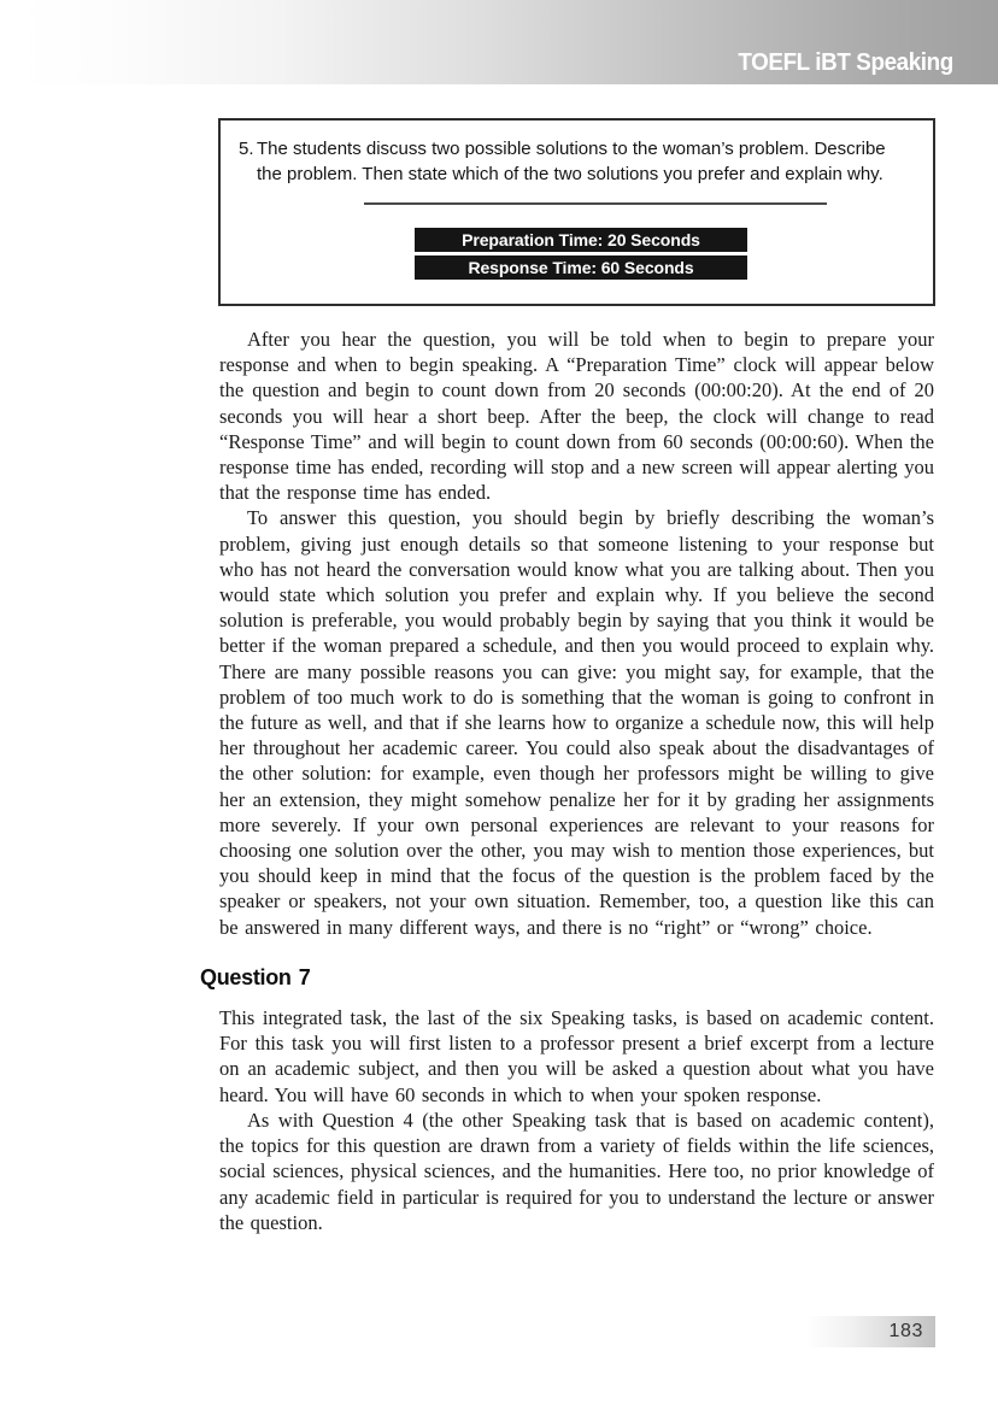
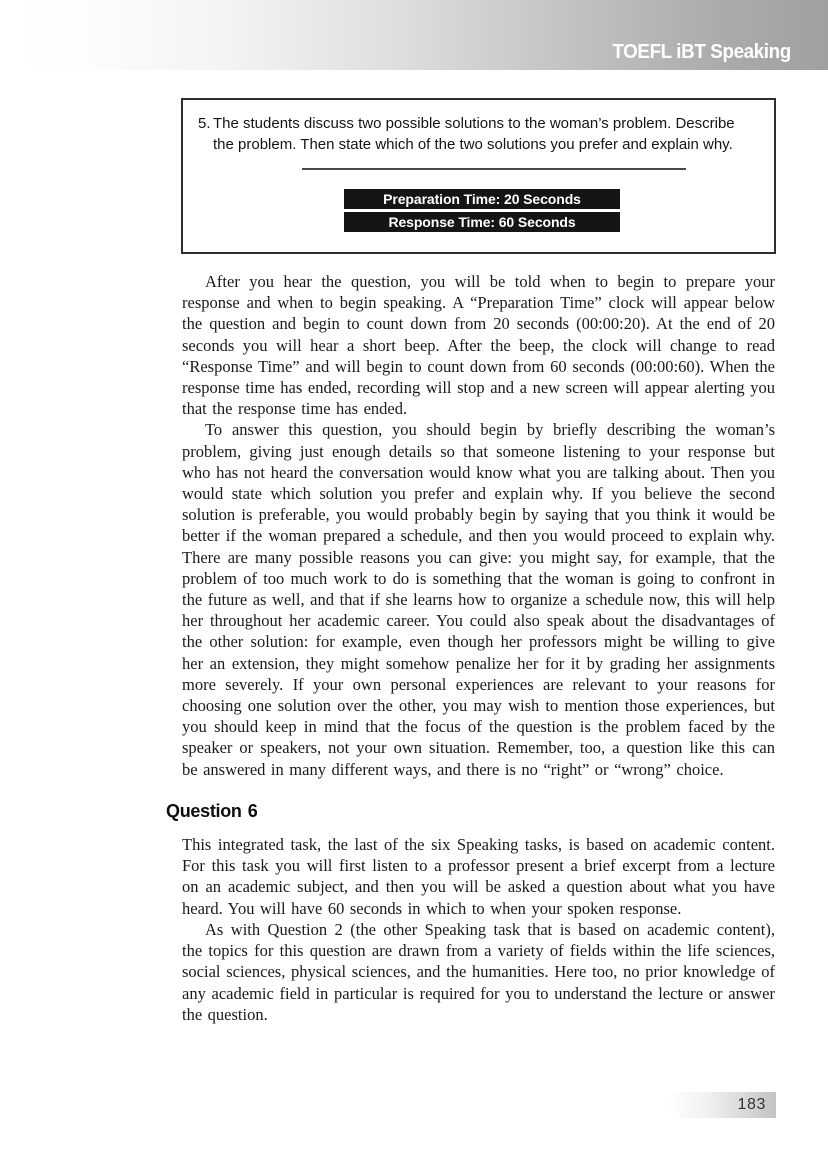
  TOEFL iBT Speaking
  5.
  The students discuss two possible solutions to the woman’s problem. Describe the problem. Then state which of the two solutions you prefer and explain why.
  Preparation Time: 20 Seconds
  Response Time: 60 Seconds
  After you hear the question, you will be told when to begin to prepare your response and when to begin speaking. A “Preparation Time” clock will appear below the question and begin to count down from 20 seconds (00:00:20). At the end of 20 seconds you will hear a short beep. After the beep, the clock will change to read “Response Time” and will begin to count down from 60 seconds (00:00:60). When the response time has ended, recording will stop and a new screen will appear alerting you that the response time has ended.
  To answer this question, you should begin by briefly describing the woman’s problem, giving just enough details so that someone listening to your response but who has not heard the conversation would know what you are talking about. Then you would state which solution you prefer and explain why. If you believe the second solution is preferable, you would probably begin by saying that you think it would be better if the woman prepared a schedule, and then you would proceed to explain why. There are many possible reasons you can give: you might say, for example, that the problem of too much work to do is something that the woman is going to confront in the future as well, and that if she learns how to organize a schedule now, this will help her throughout her academic career. You could also speak about the disadvantages of the other solution: for example, even though her professors might be willing to give her an extension, they might somehow penalize her for it by grading her assignments more severely. If your own personal experiences are relevant to your reasons for choosing one solution over the other, you may wish to mention those experiences, but you should keep in mind that the focus of the question is the problem faced by the speaker or speakers, not your own situation. Remember, too, a question like this can be answered in many different ways, and there is no “right” or “wrong” choice.
- Question 7
+ Question 6
  This integrated task, the last of the six Speaking tasks, is based on academic content. For this task you will first listen to a professor present a brief excerpt from a lecture on an academic subject, and then you will be asked a question about what you have heard. You will have 60 seconds in which to when your spoken response.
- As with Question 4 (the other Speaking task that is based on academic content), the topics for this question are drawn from a variety of fields within the life sciences, social sciences, physical sciences, and the humanities. Here too, no prior knowledge of any academic field in particular is required for you to understand the lecture or answer the question.
+ As with Question 2 (the other Speaking task that is based on academic content), the topics for this question are drawn from a variety of fields within the life sciences, social sciences, physical sciences, and the humanities. Here too, no prior knowledge of any academic field in particular is required for you to understand the lecture or answer the question.
  183
